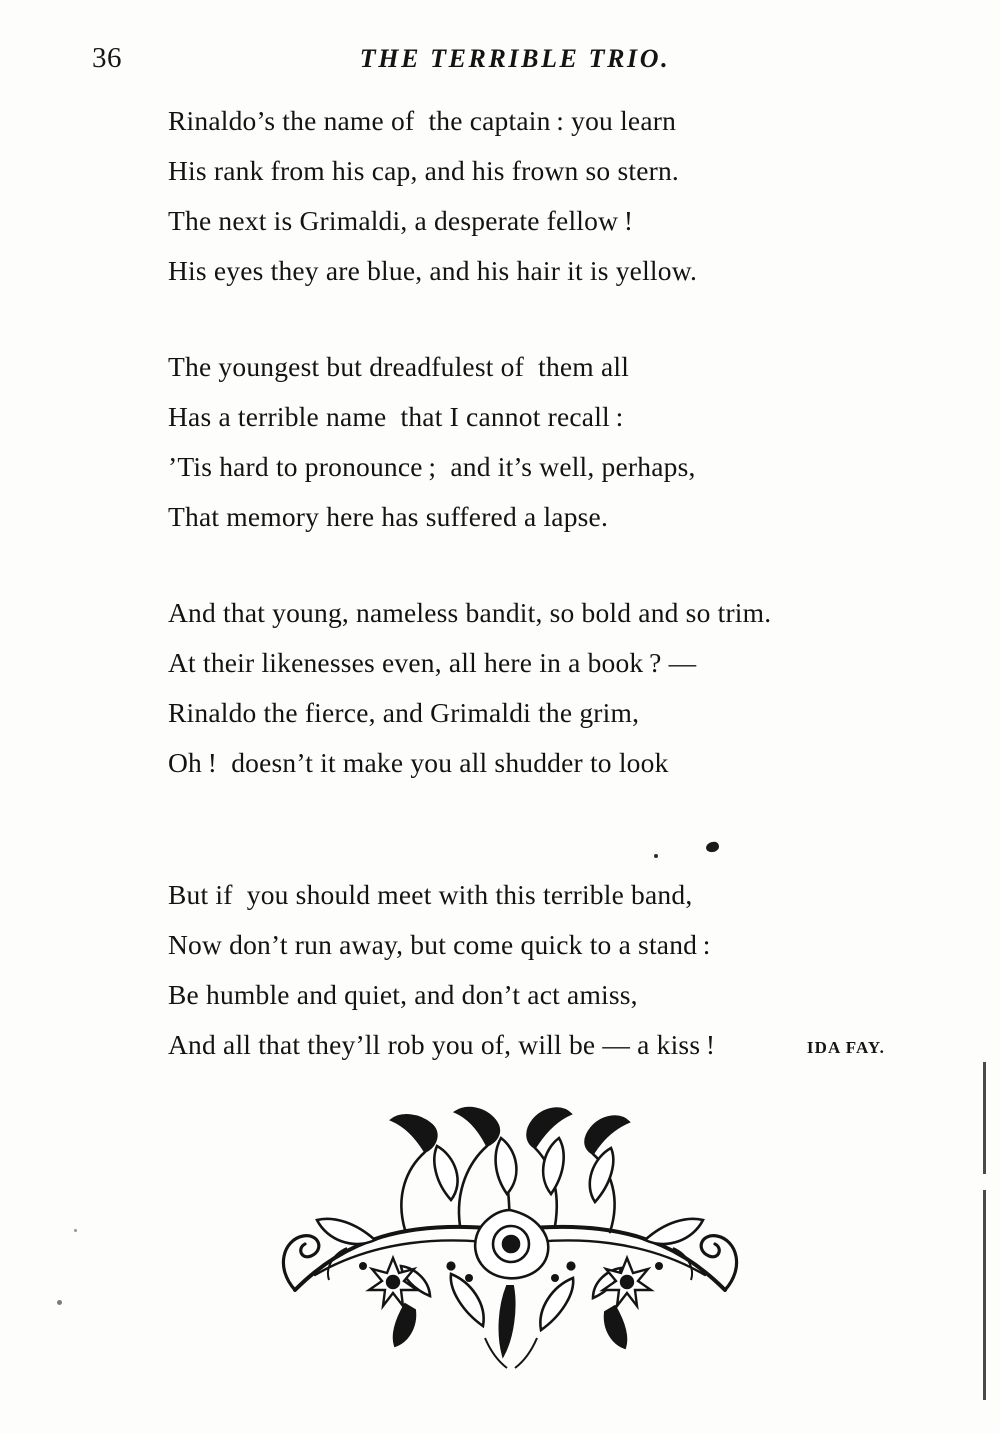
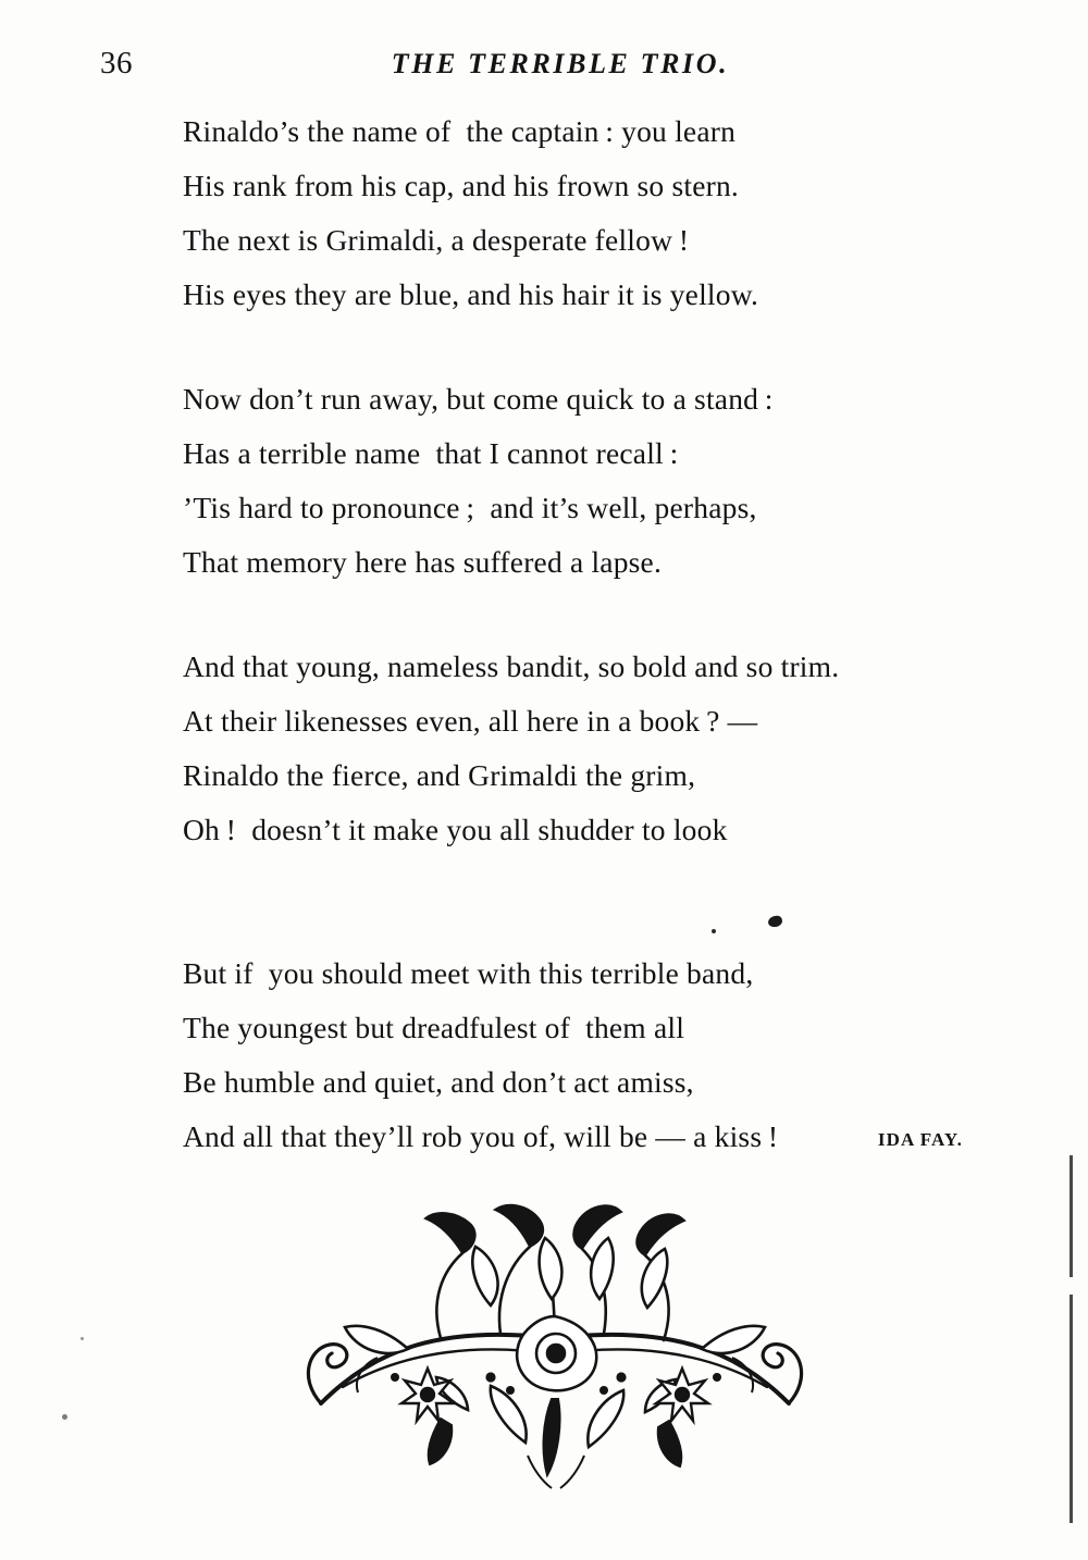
  36
  THE TERRIBLE TRIO.
  Rinaldo’s the name of the captain : you learn
  His rank from his cap, and his frown so stern.
  The next is Grimaldi, a desperate fellow !
  His eyes they are blue, and his hair it is yellow.
- The youngest but dreadfulest of them all
+ Now don’t run away, but come quick to a stand :
  Has a terrible name that I cannot recall :
  ’Tis hard to pronounce ; and it’s well, perhaps,
  That memory here has suffered a lapse.
  And that young, nameless bandit, so bold and so trim.
  At their likenesses even, all here in a book ? —
  Rinaldo the fierce, and Grimaldi the grim,
  Oh ! doesn’t it make you all shudder to look
  But if you should meet with this terrible band,
- Now don’t run away, but come quick to a stand :
+ The youngest but dreadfulest of them all
  Be humble and quiet, and don’t act amiss,
  And all that they’ll rob you of, will be — a kiss !
  IDA FAY.
